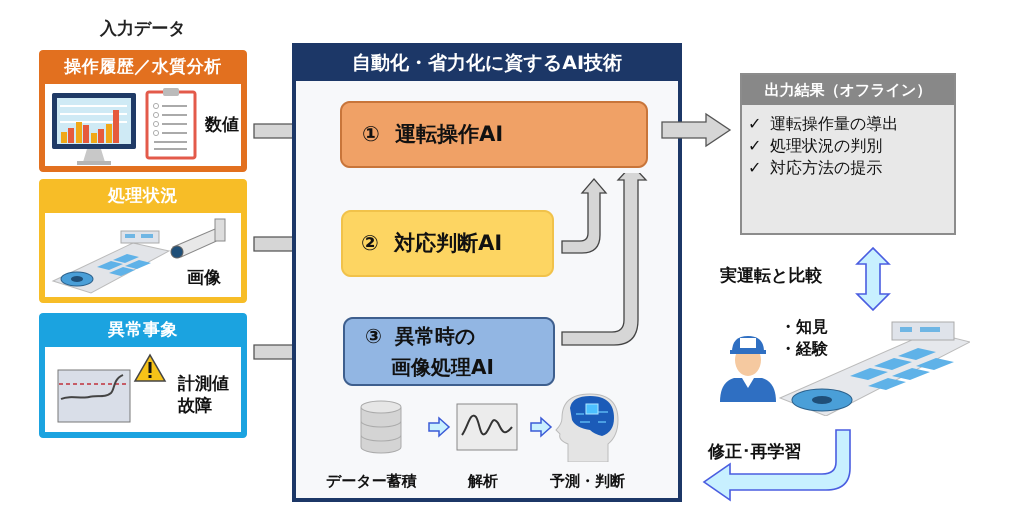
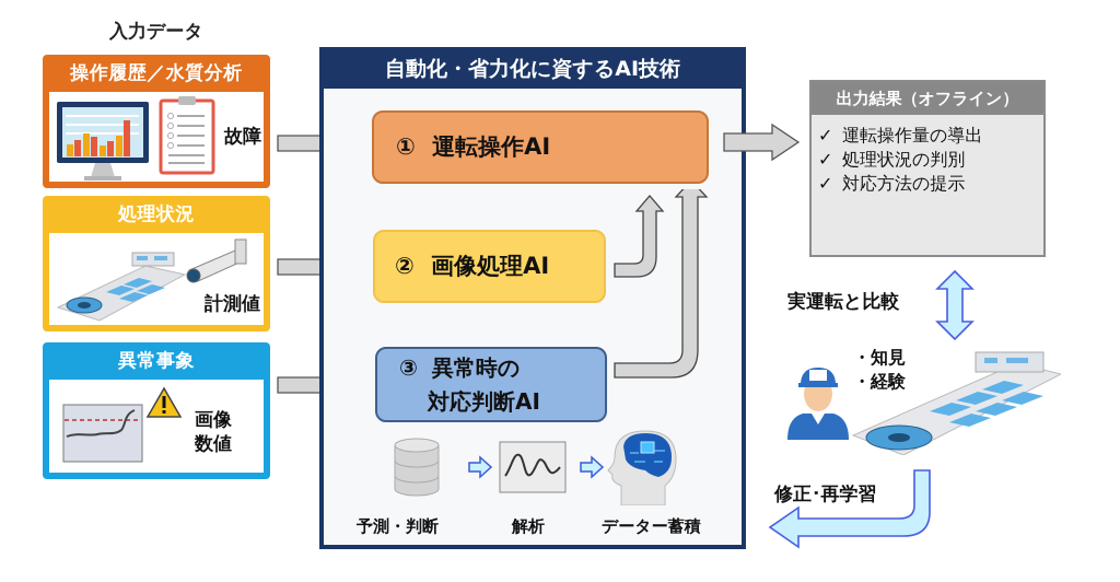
  入力データ
  操作履歴／水質分析
- 数値
+ 故障
  処理状況
- 画像
+ 計測値
  異常事象
- 計測値
+ 画像
- 故障
+ 数値
  自動化・省力化に資するAI技術
  ① 運転操作AI
- ② 対応判断AI
+ ② 画像処理AI
  ③ 異常時の
- 画像処理AI
+ 対応判断AI
- データー蓄積
+ 予測・判断
  解析
- 予測・判断
+ データー蓄積
  出力結果（オフライン）
  ✓ 運転操作量の導出
  ✓ 処理状況の判別
  ✓ 対応方法の提示
  実運転と比較
  ・知見
  ・経験
  修正･再学習
